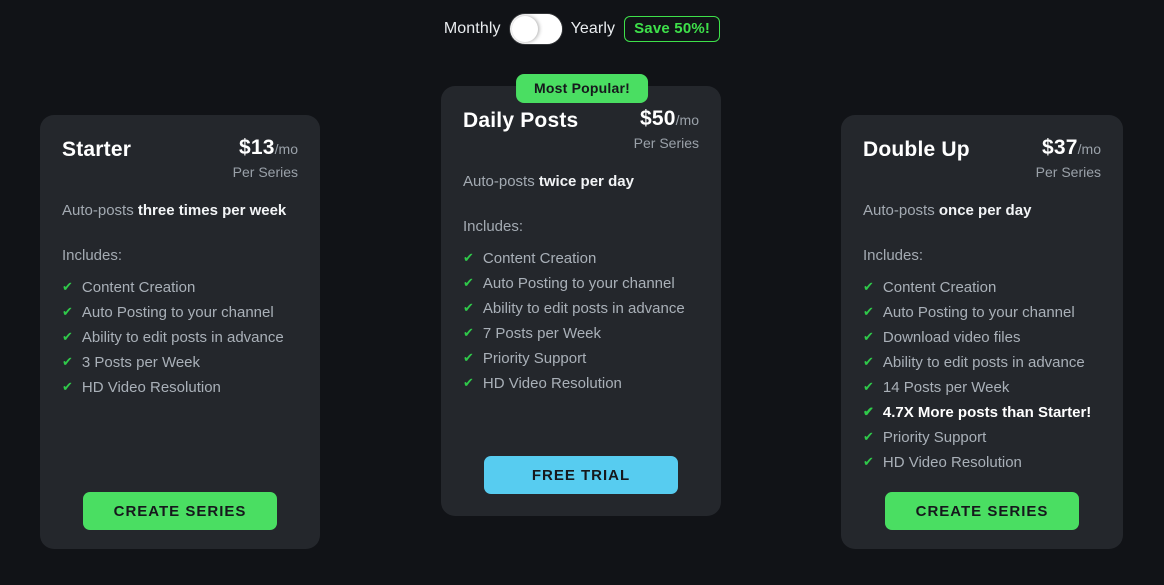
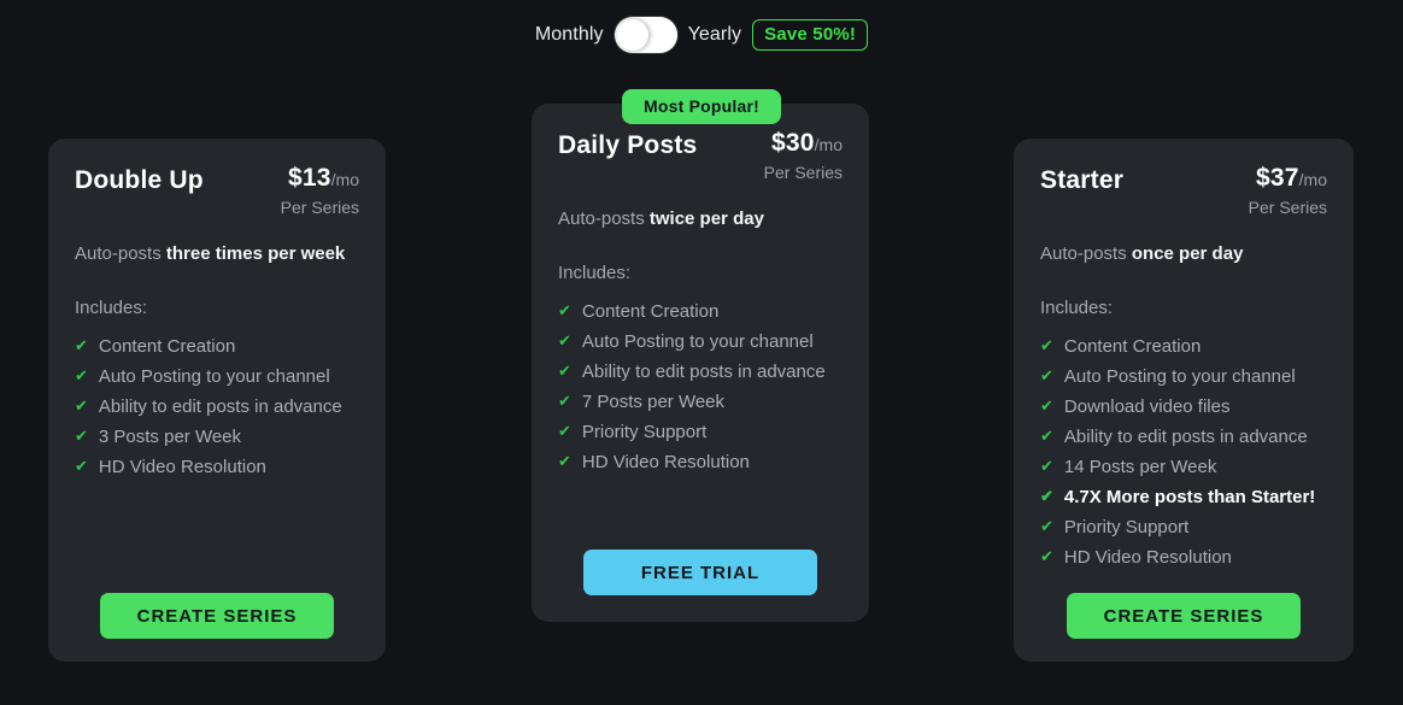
  Monthly
  Yearly
  Save 50%!
- Starter
+ Double Up
  $13/mo
  Per Series
  Auto-posts three times per week
  Includes:
  ✔
  Content Creation
  ✔
  Auto Posting to your channel
  ✔
  Ability to edit posts in advance
  ✔
  3 Posts per Week
  ✔
  HD Video Resolution
  CREATE SERIES
  Most Popular!
  Daily Posts
- $50/mo
+ $30/mo
  Per Series
  Auto-posts twice per day
  Includes:
  ✔
  Content Creation
  ✔
  Auto Posting to your channel
  ✔
  Ability to edit posts in advance
  ✔
  7 Posts per Week
  ✔
  Priority Support
  ✔
  HD Video Resolution
  FREE TRIAL
- Double Up
+ Starter
  $37/mo
  Per Series
  Auto-posts once per day
  Includes:
  ✔
  Content Creation
  ✔
  Auto Posting to your channel
  ✔
  Download video files
  ✔
  Ability to edit posts in advance
  ✔
  14 Posts per Week
  ✔
  4.7X More posts than Starter!
  ✔
  Priority Support
  ✔
  HD Video Resolution
  CREATE SERIES
